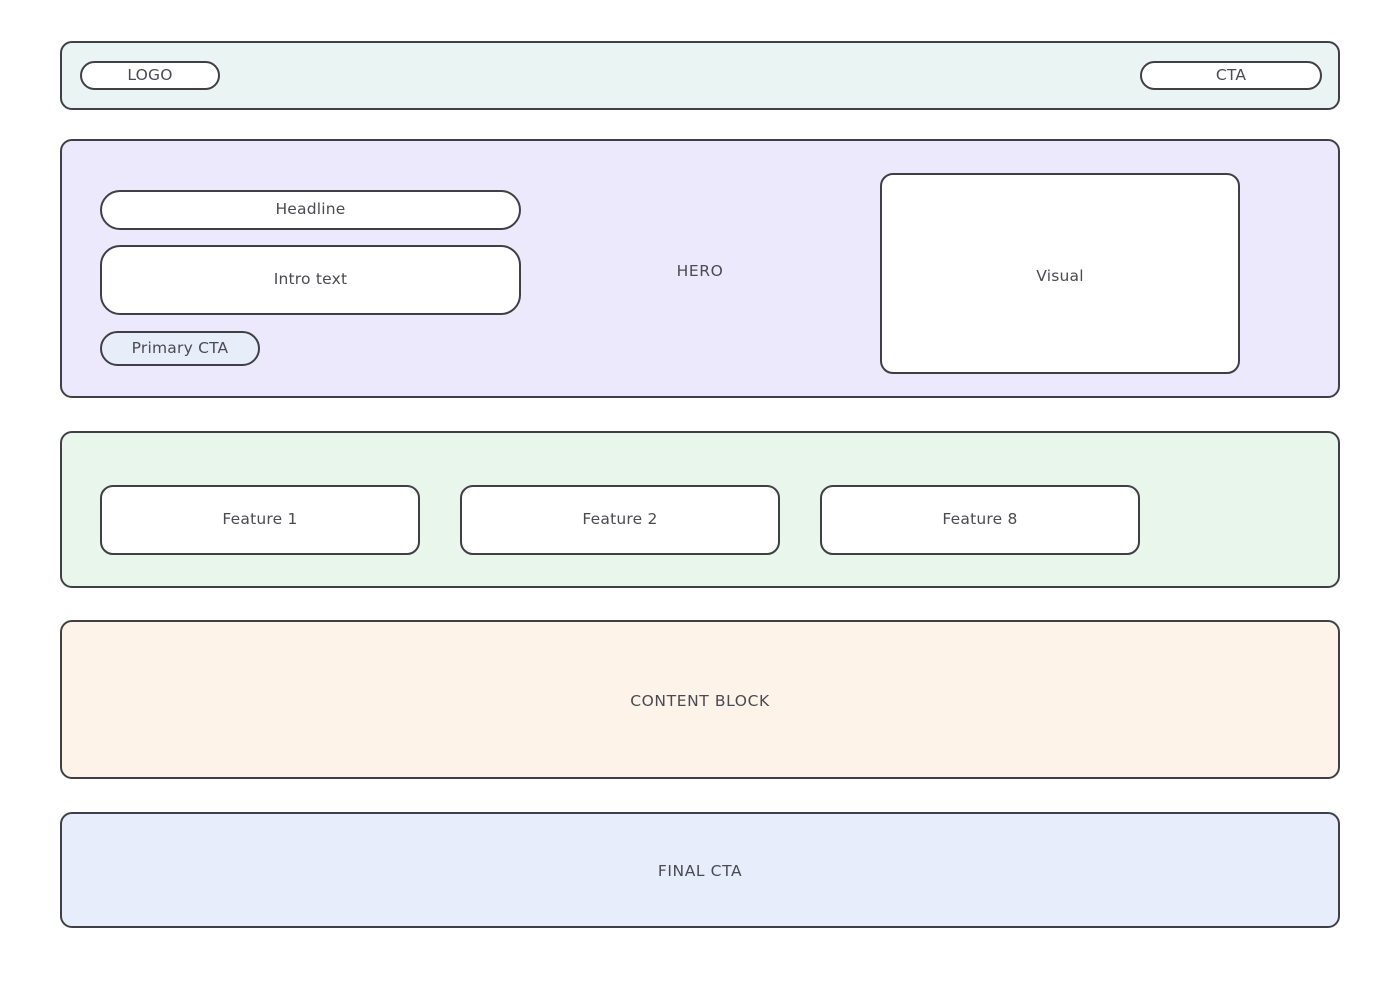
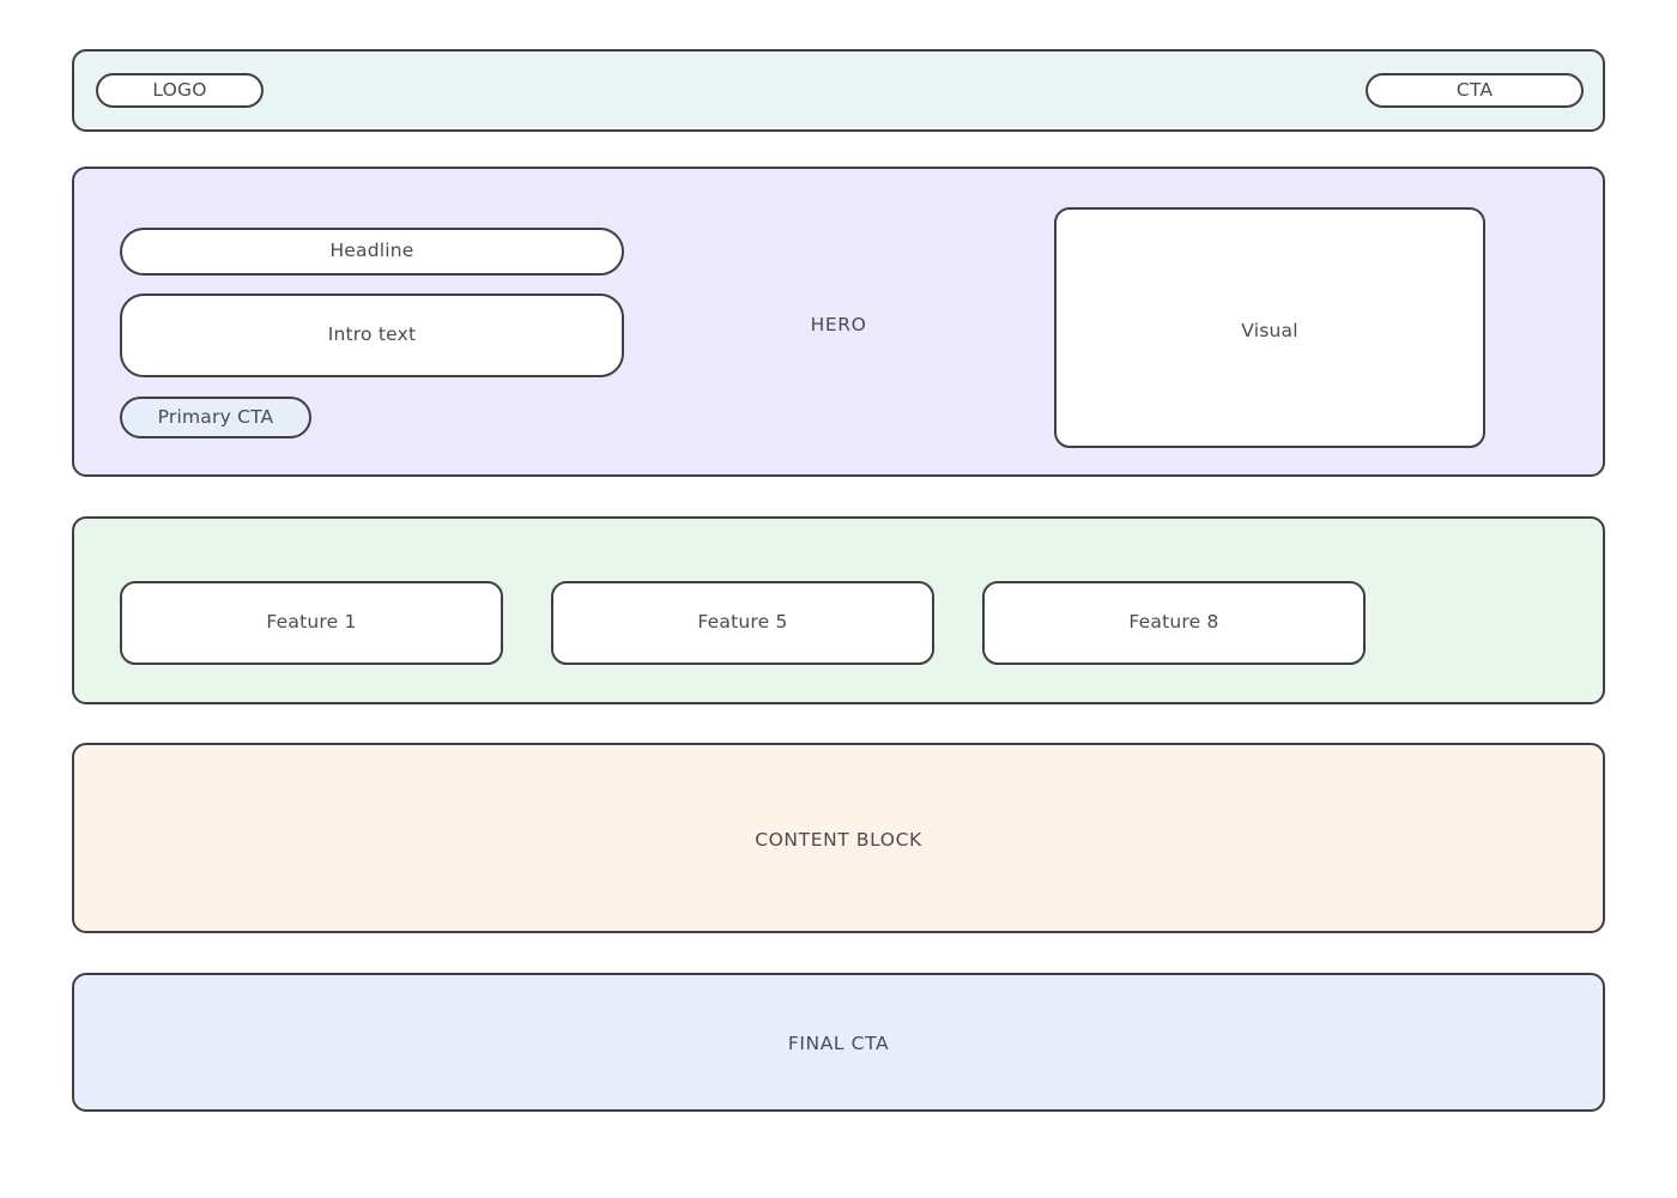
  LOGO
  CTA
  Headline
  Intro text
  Primary CTA
  HERO
  Visual
  Feature 1
- Feature 2
+ Feature 5
  Feature 8
  CONTENT BLOCK
  FINAL CTA
